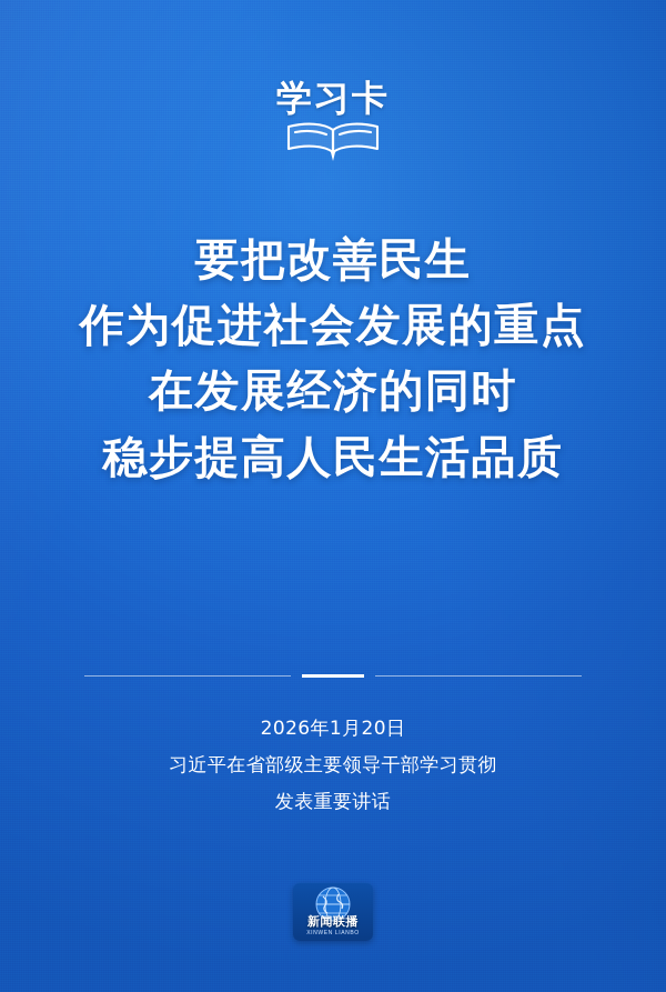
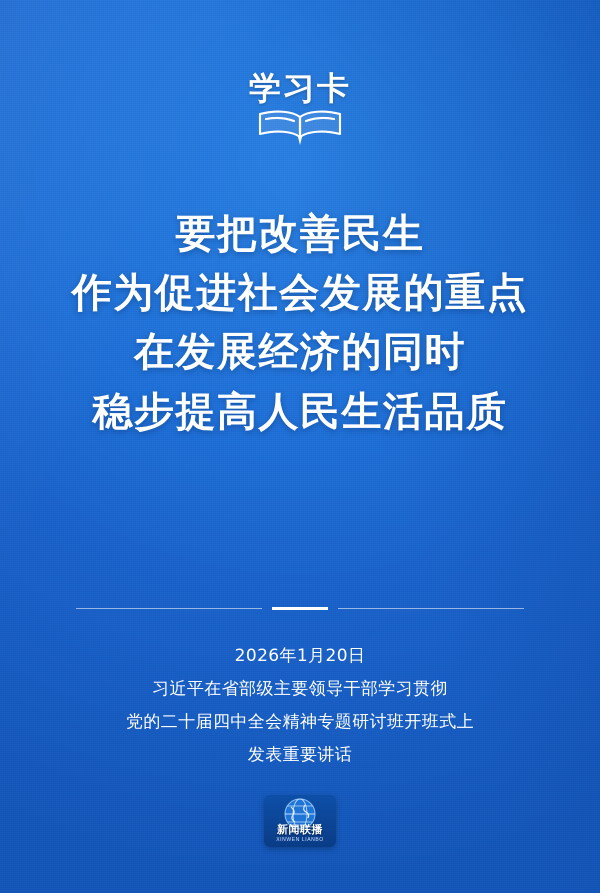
  学习卡
  要把改善民生
  作为促进社会发展的重点
  在发展经济的同时
  稳步提高人民生活品质
  2026年1月20日
  习近平在省部级主要领导干部学习贯彻
+ 党的二十届四中全会精神专题研讨班开班式上
  发表重要讲话
  新闻联播
